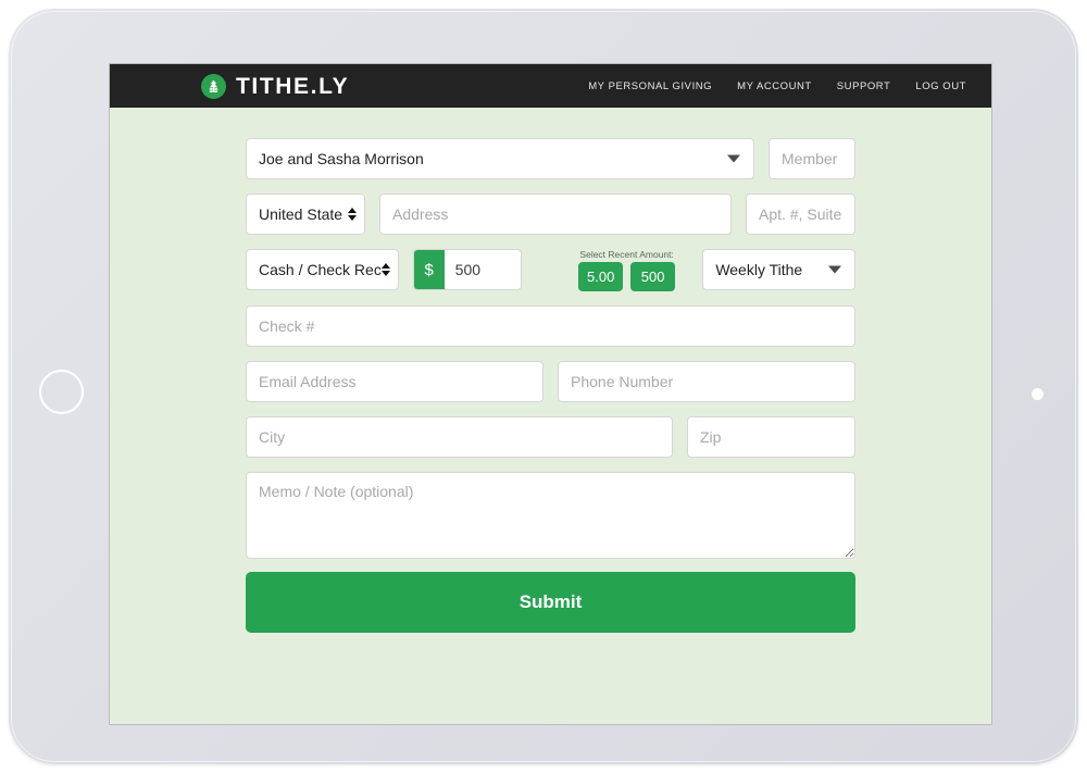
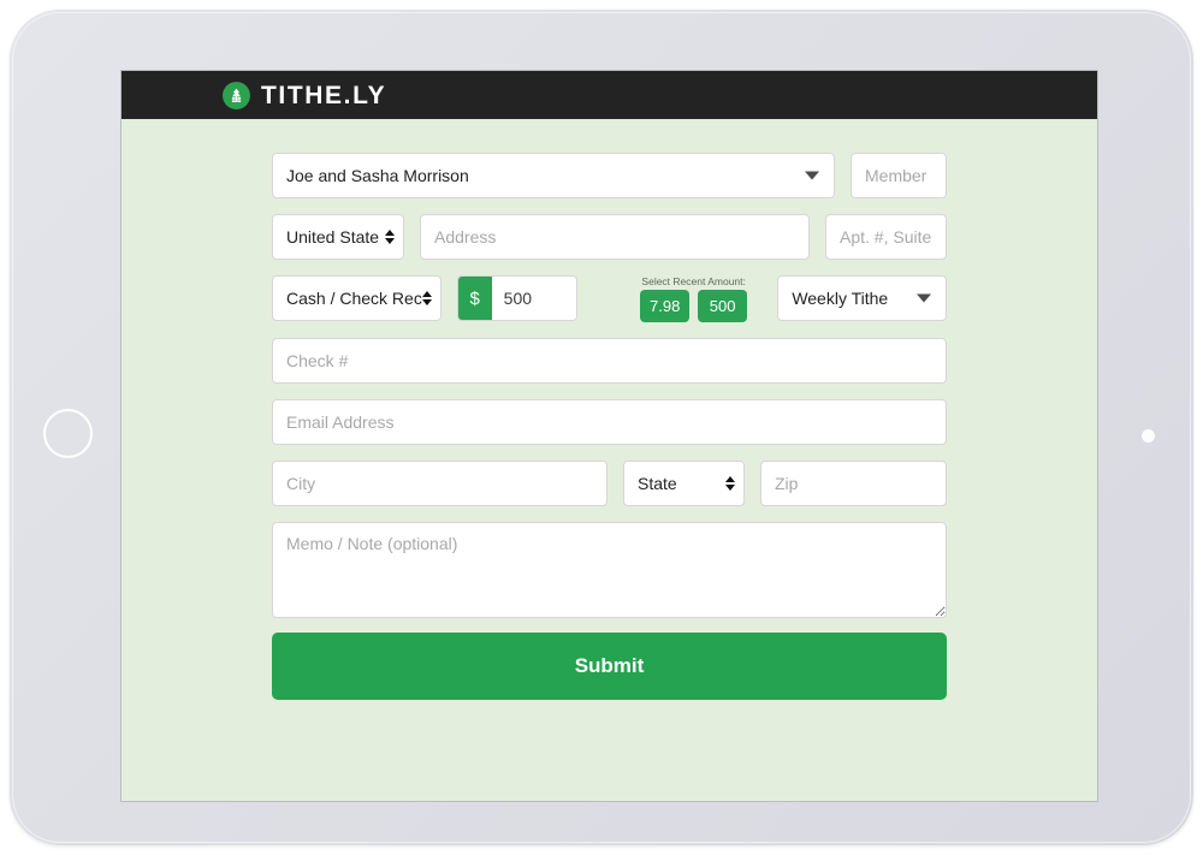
  TITHE.LY
- MY PERSONAL GIVING
- MY ACCOUNT
- SUPPORT
- LOG OUT
  Joe and Sasha Morrison
  Member
  United State
  Address
  Apt. #, Suite
  Cash / Check Rec
  $
  500
  Select Recent Amount:
- 5.00
+ 7.98
  500
  Weekly Tithe
  Check #
  Email Address
- Phone Number
  City
+ State
  Zip
  Memo / Note (optional)
  Submit
